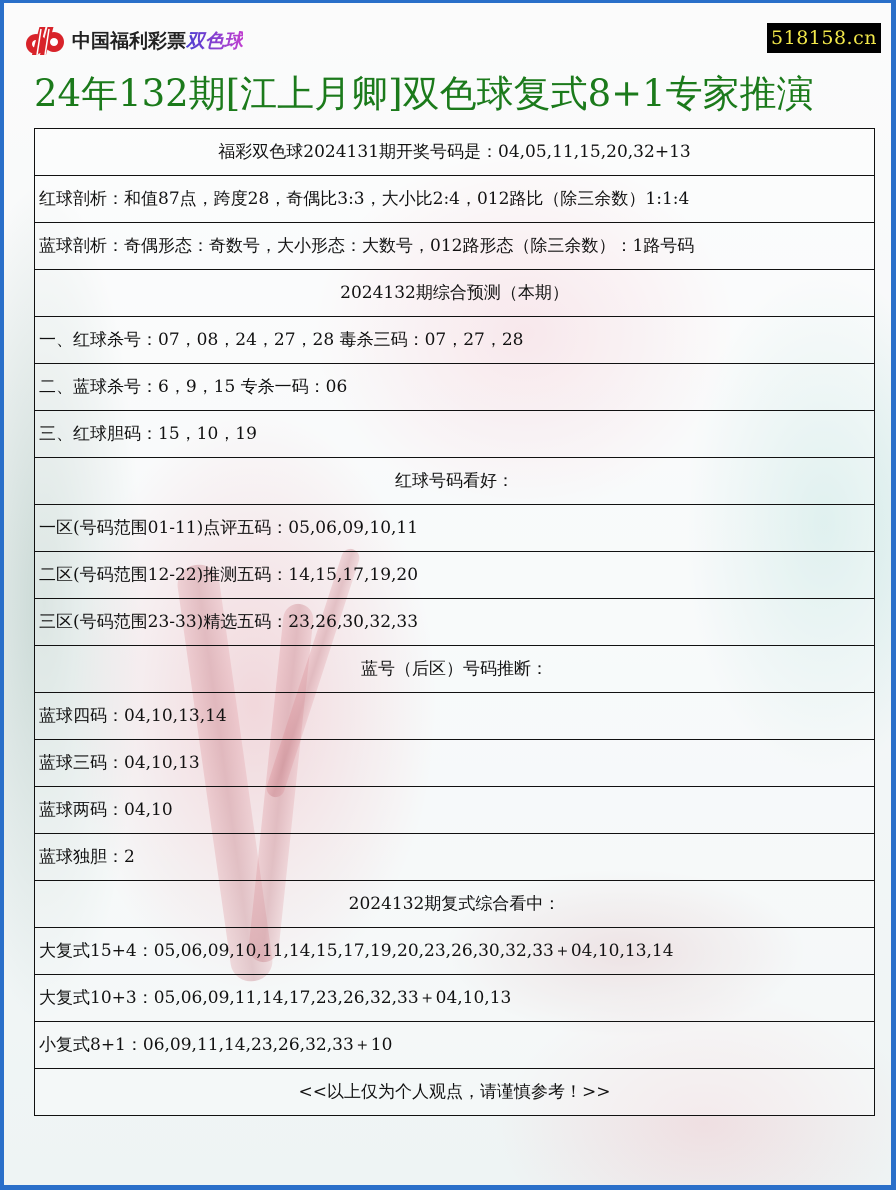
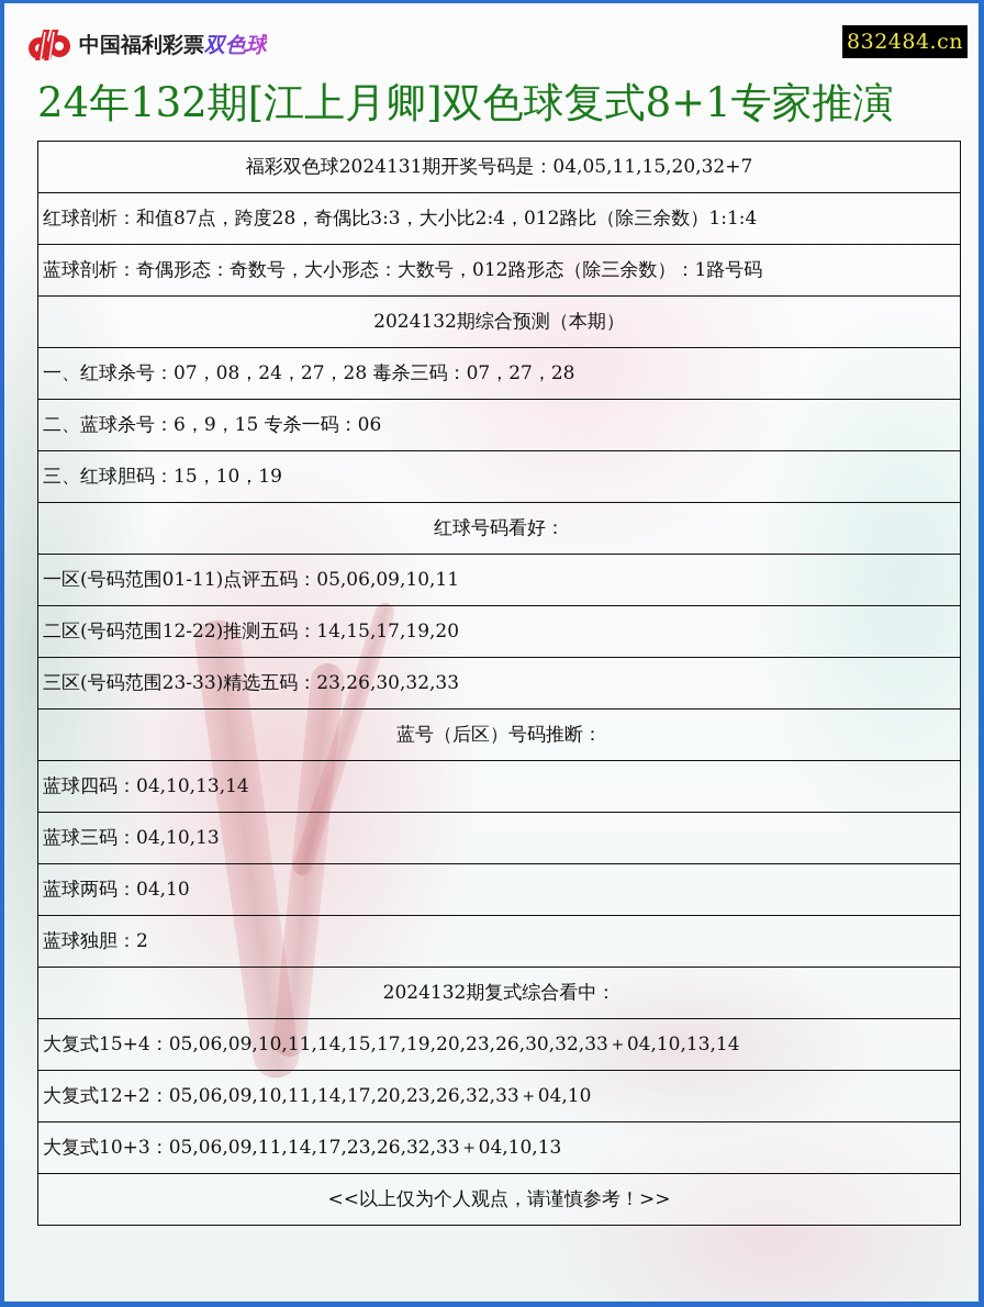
  中国福利彩票
  双色球
- 518158.cn
+ 832484.cn
  24年132期[江上月卿]双色球复式8+1专家推演
- 福彩双色球2024131期开奖号码是：04,05,11,15,20,32+13
+ 福彩双色球2024131期开奖号码是：04,05,11,15,20,32+7
  红球剖析：和值87点，跨度28，奇偶比3:3，大小比2:4，012路比（除三余数）1:1:4
  蓝球剖析：奇偶形态：奇数号，大小形态：大数号，012路形态（除三余数）：1路号码
  2024132期综合预测（本期）
  一、红球杀号：07，08，24，27，28 毒杀三码：07，27，28
  二、蓝球杀号：6，9，15 专杀一码：06
  三、红球胆码：15，10，19
  红球号码看好：
  一区(号码范围01-11)点评五码：05,06,09,10,11
  二区(号码范围12-22)推测五码：14,15,17,19,20
  三区(号码范围23-33)精选五码：23,26,30,32,33
  蓝号（后区）号码推断：
  蓝球四码：04,10,13,14
  蓝球三码：04,10,13
  蓝球两码：04,10
  蓝球独胆：2
  2024132期复式综合看中：
  大复式15+4：05,06,09,10,11,14,15,17,19,20,23,26,30,32,33＋04,10,13,14
+ 大复式12+2：05,06,09,10,11,14,17,20,23,26,32,33＋04,10
  大复式10+3：05,06,09,11,14,17,23,26,32,33＋04,10,13
- 小复式8+1：06,09,11,14,23,26,32,33＋10
  <<以上仅为个人观点，请谨慎参考！>>
